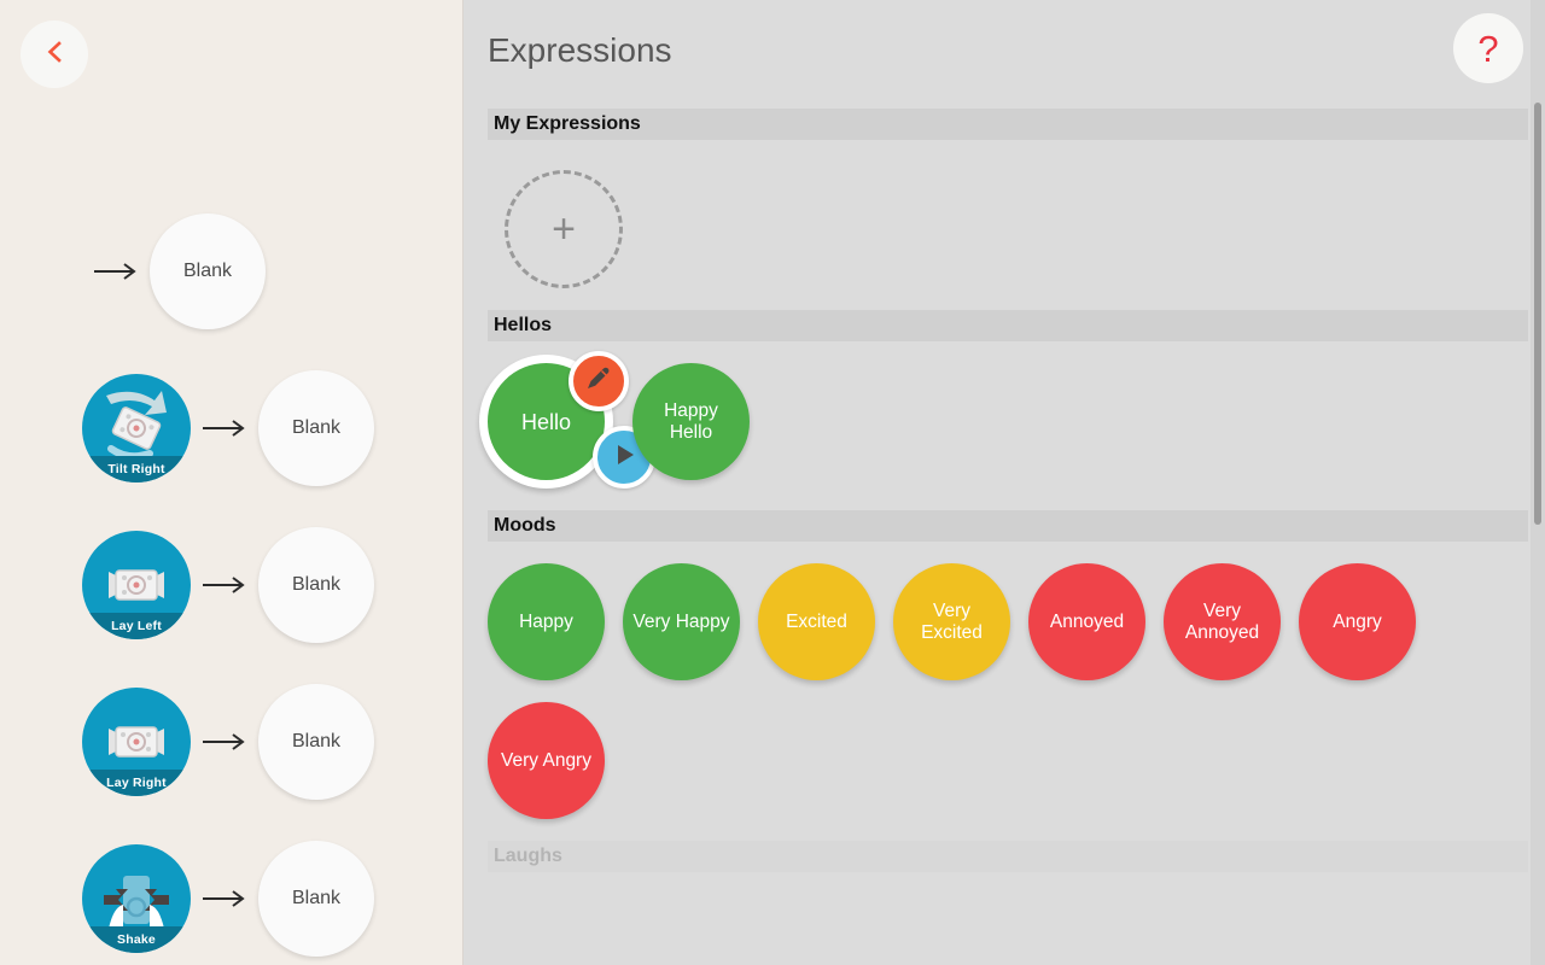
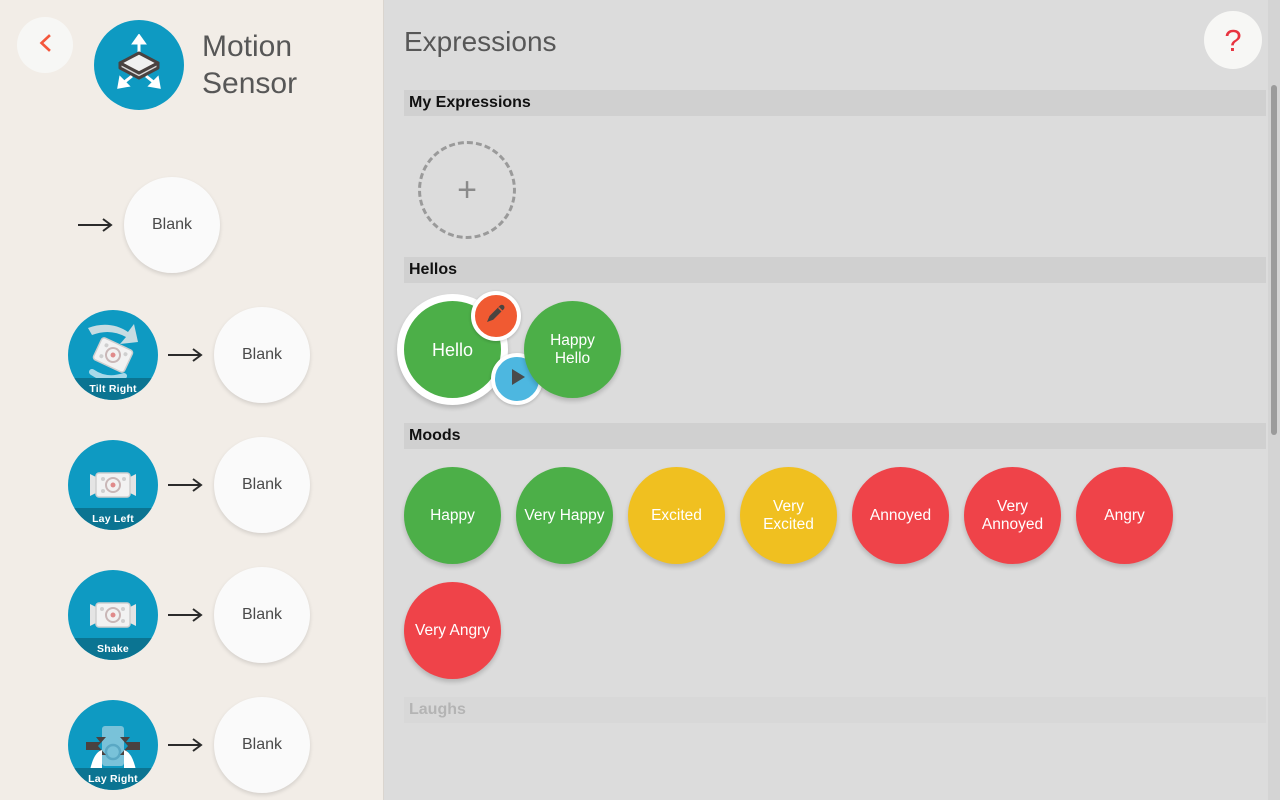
+ Motion
+ Sensor
  Blank
  Tilt Right
  Blank
  Lay Left
  Blank
- Lay Right
+ Shake
  Blank
- Shake
+ Lay Right
  Blank
  Expressions
  ?
  My Expressions
  +
  Hellos
  Hello
  Happy
  Hello
  Moods
  Happy
  Very Happy
  Excited
  Very
  Excited
  Annoyed
  Very
  Annoyed
  Angry
  Very Angry
  Laughs
